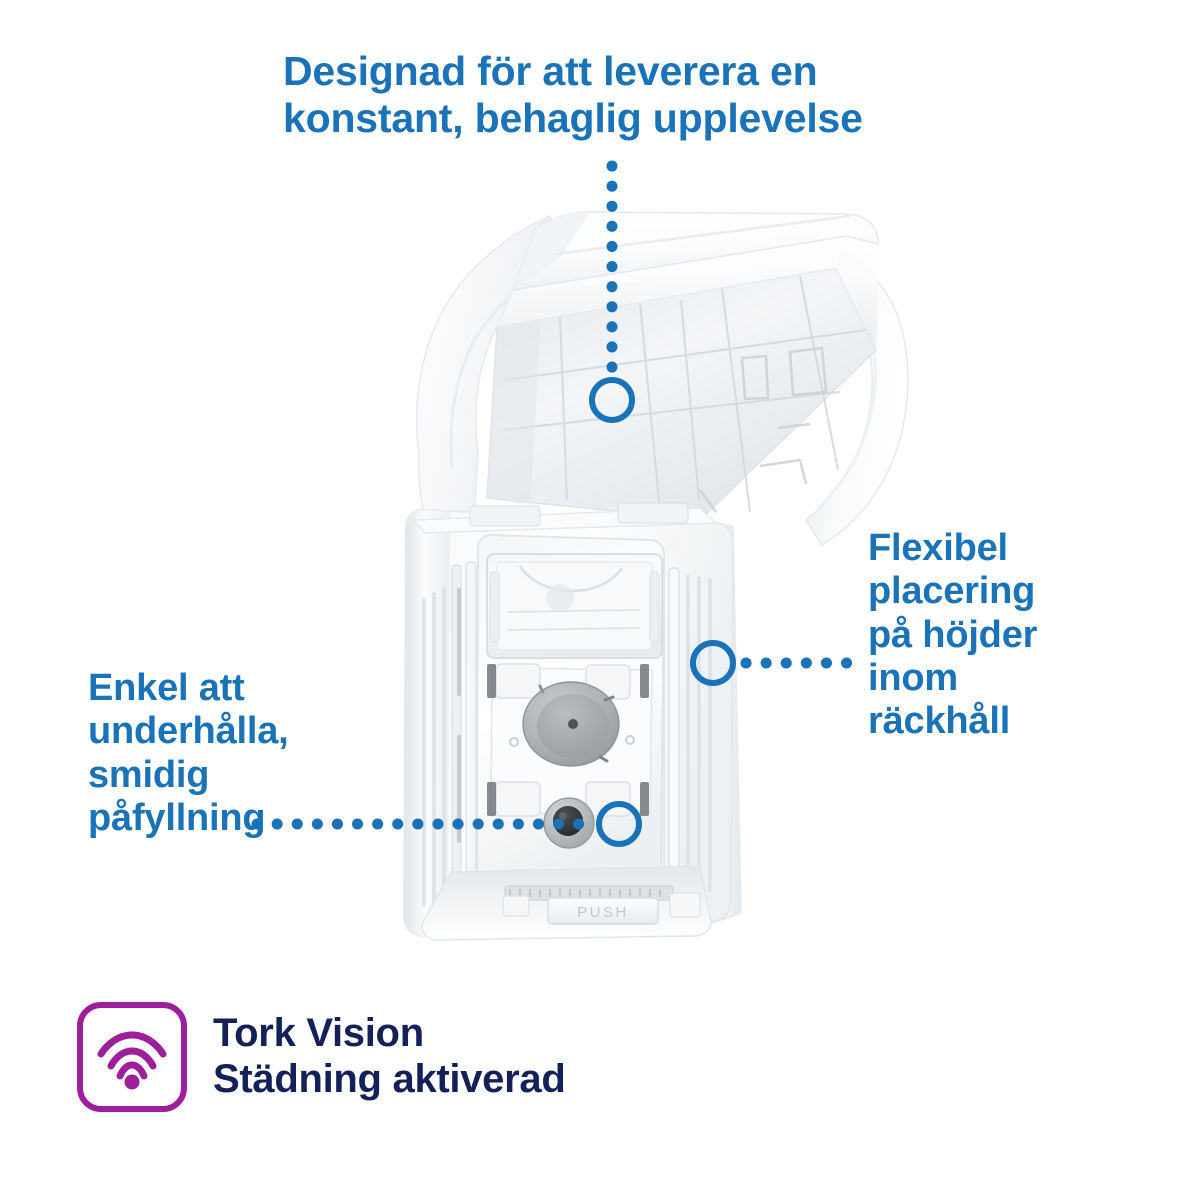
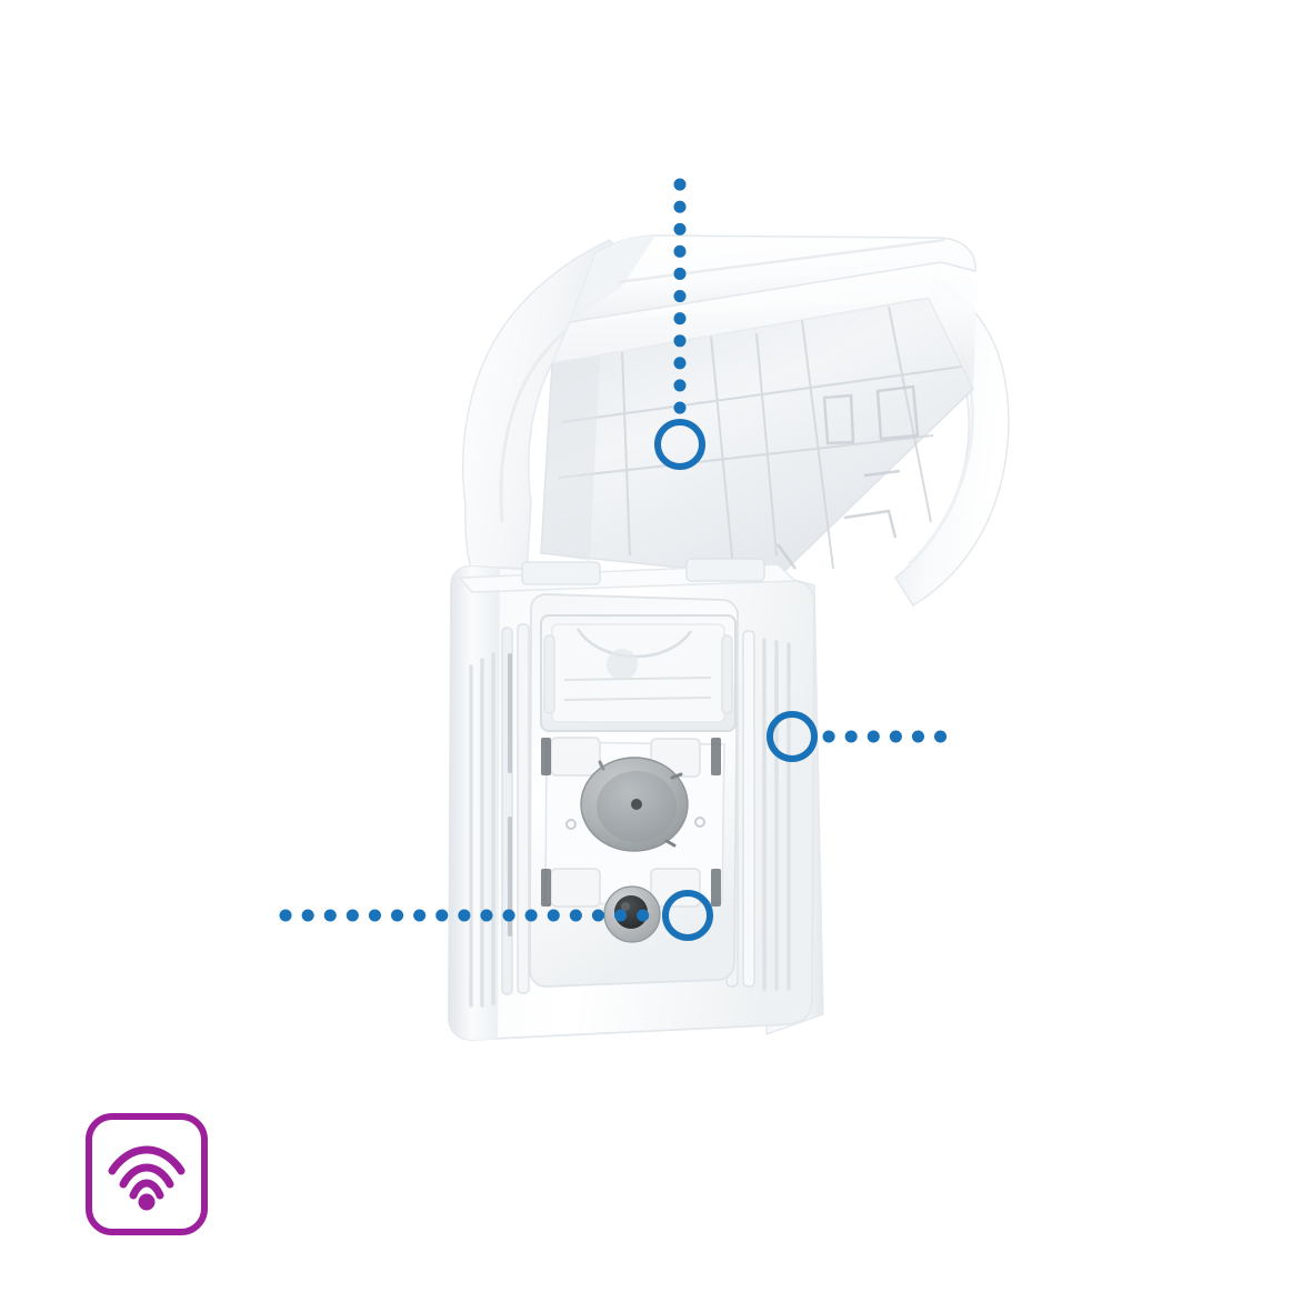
- PUSH
- Designad för att leverera en
- konstant, behaglig upplevelse
- Flexibel
- placering
- på höjder
- inom
- räckhåll
- Enkel att
- underhålla,
- smidig
- påfyllning
- Tork Vision
- Städning aktiverad
